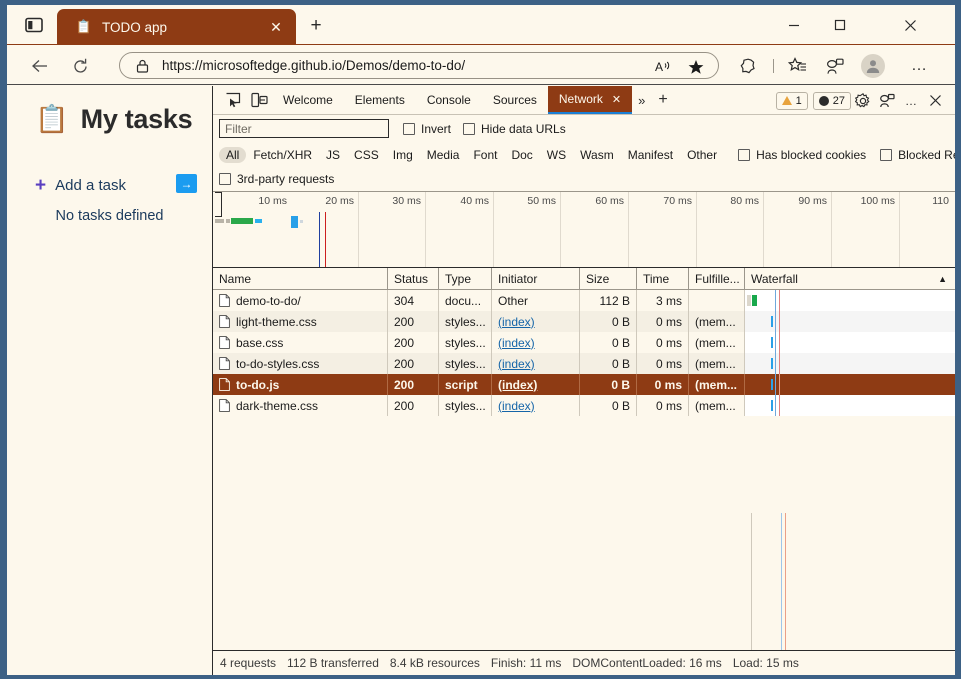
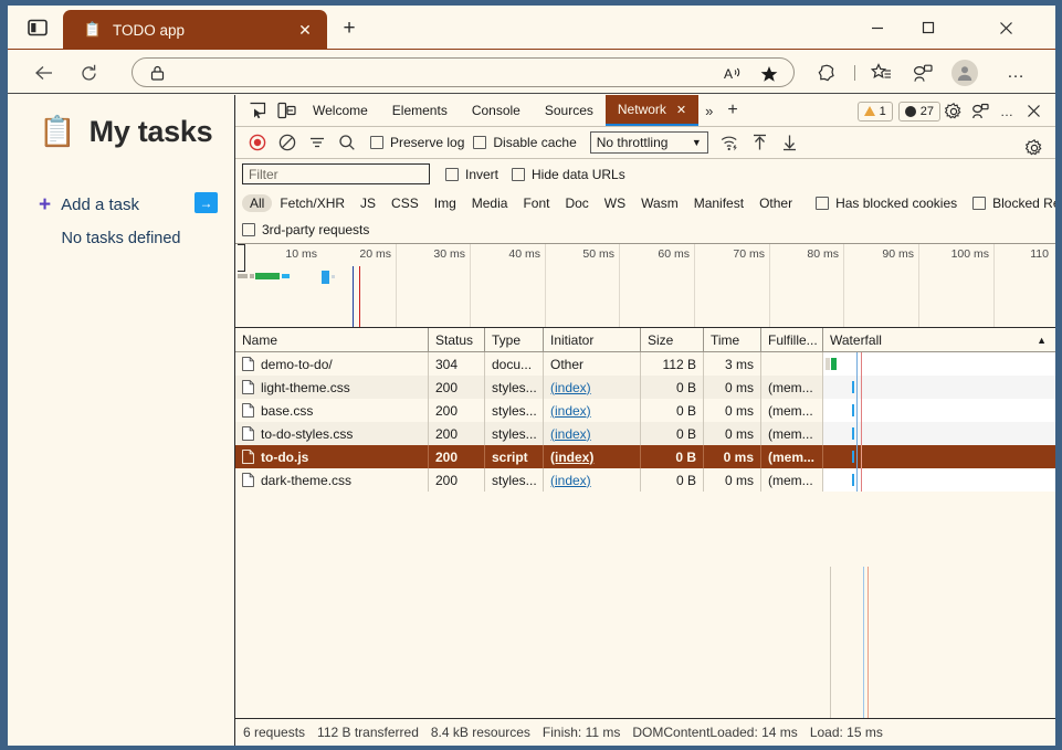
  📋
  TODO app
  ✕
  +
- https://microsoftedge.github.io/Demos/demo-to-do/
  A
  …
  📋
  My tasks
  +
  Add a task
  →
  No tasks defined
  Welcome
  Elements
  Console
  Sources
  Network
  ✕
  »
  +
  1
  27
  …
+ Preserve log
+ Disable cache
+ No throttling
+ ▼
  Filter
  Invert
  Hide data URLs
  All
  Fetch/XHR
  JS
  CSS
  Img
  Media
  Font
  Doc
  WS
  Wasm
  Manifest
  Other
  Has blocked cookies
  3rd-party requests
  10 ms
  20 ms
  30 ms
  40 ms
  50 ms
  60 ms
  70 ms
  80 ms
  90 ms
  100 ms
  110
  Name
  Status
  Type
  Initiator
  Size
  Time
  Fulfille...
  Waterfall
  ▲
  demo-to-do/
  304
  docu...
  Other
  112 B
  3 ms
  light-theme.css
  200
  styles...
  (index)
  0 B
  0 ms
  (mem...
  base.css
  200
  styles...
  (index)
  0 B
  0 ms
  (mem...
  to-do-styles.css
  200
  styles...
  (index)
  0 B
  0 ms
  (mem...
  to-do.js
  200
  script
  (index)
  0 B
  0 ms
  (mem...
  dark-theme.css
  200
  styles...
  (index)
  0 B
  0 ms
  (mem...
- 4 requests
+ 6 requests
  112 B transferred
  8.4 kB resources
  Finish: 11 ms
- DOMContentLoaded: 16 ms
+ DOMContentLoaded: 14 ms
  Load: 15 ms
